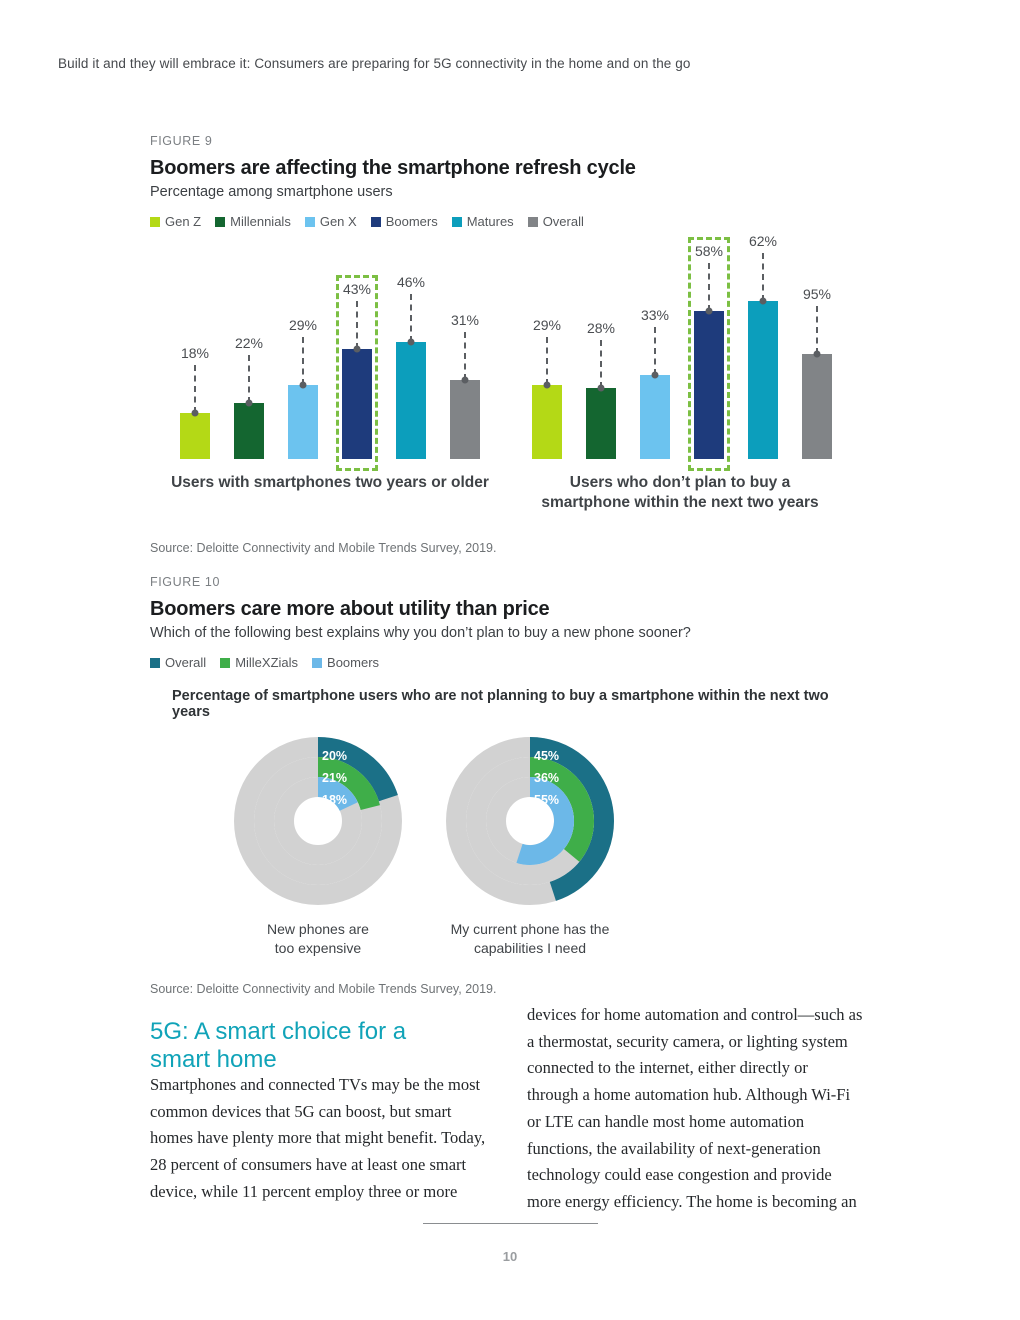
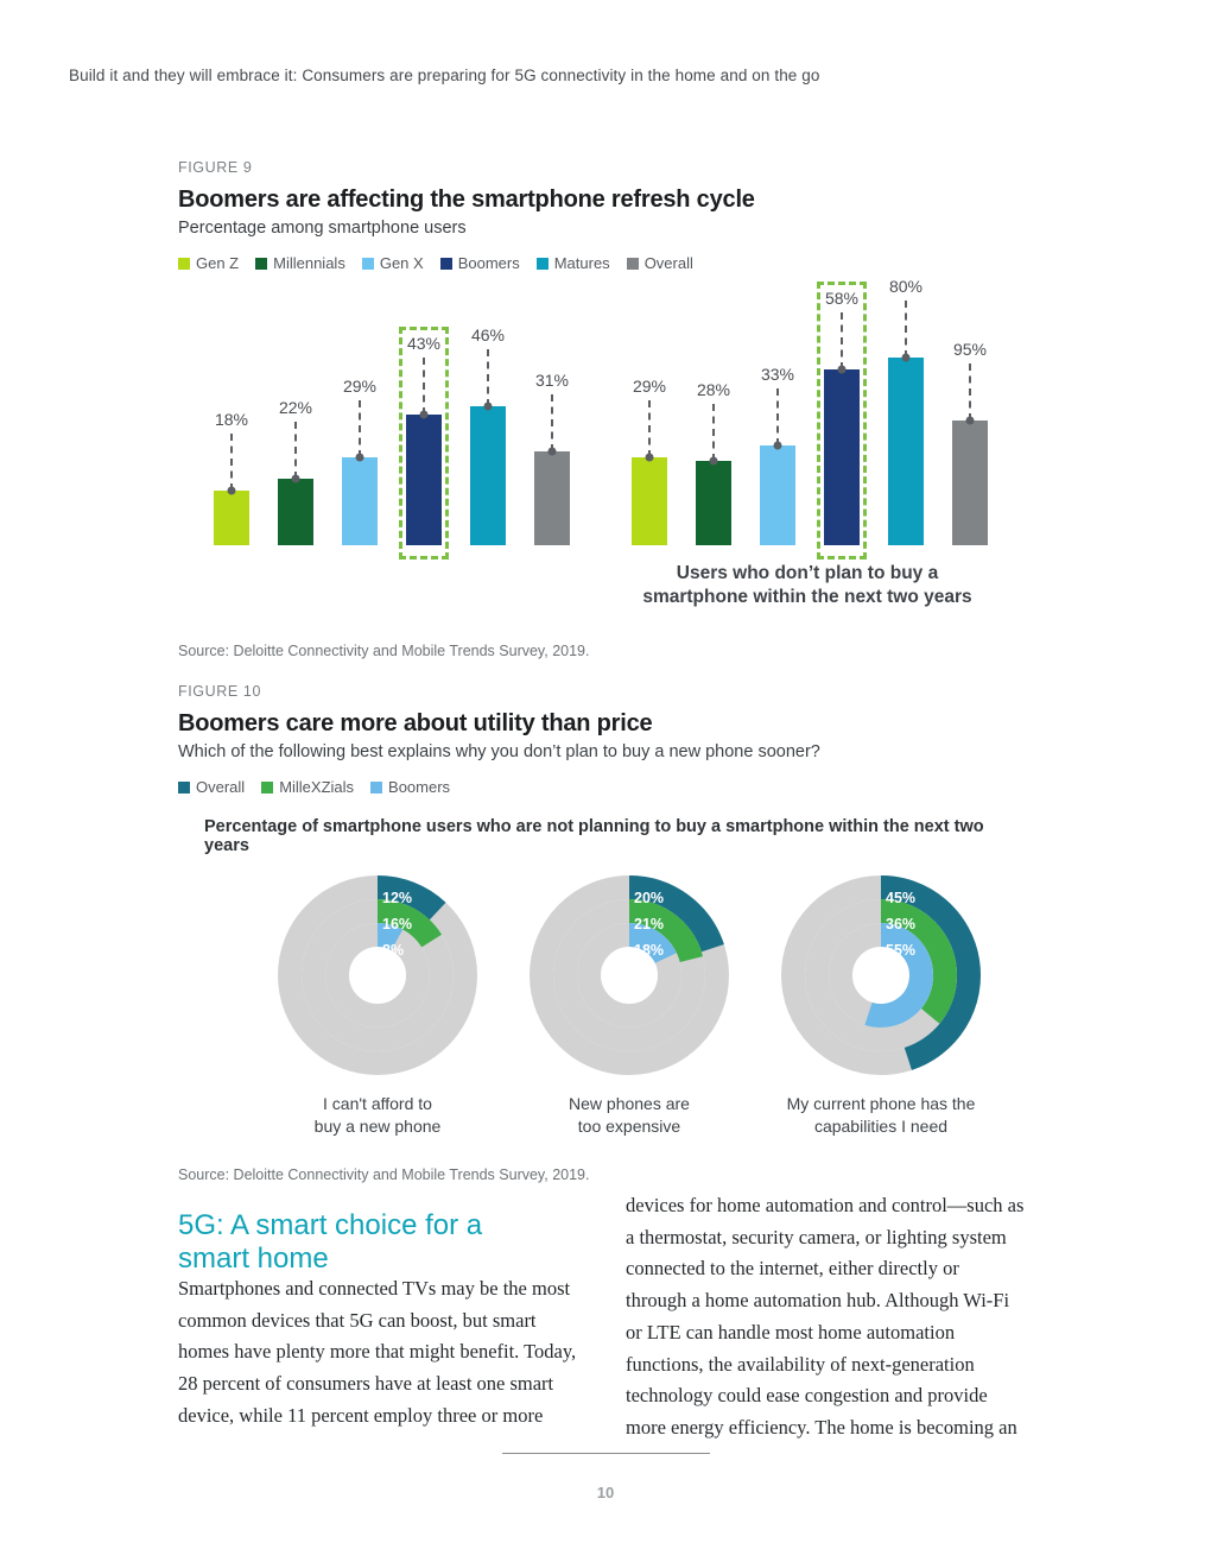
  Build it and they will embrace it: Consumers are preparing for 5G connectivity in the home and on the go
  FIGURE 9
  Boomers are affecting the smartphone refresh cycle
  Percentage among smartphone users
  Gen Z
  Millennials
  Gen X
  Boomers
  Matures
  Overall
  18%
  22%
  29%
  43%
  46%
  31%
  29%
  28%
  33%
  58%
- 62%
+ 80%
  95%
- Users with smartphones two years or older
  Users who don’t plan to buy a
  smartphone within the next two years
  Source: Deloitte Connectivity and Mobile Trends Survey, 2019.
  FIGURE 10
  Boomers care more about utility than price
  Which of the following best explains why you don’t plan to buy a new phone sooner?
  Overall
  MilleXZials
  Boomers
  Percentage of smartphone users who are not planning to buy a smartphone within the next two years
+ 12%
+ 16%
+ 8%
+ I can't afford to
+ buy a new phone
  20%
  21%
  18%
  New phones are
  too expensive
  45%
  36%
  55%
  My current phone has the
  capabilities I need
  Source: Deloitte Connectivity and Mobile Trends Survey, 2019.
  5G: A smart choice for a
  smart home
  Smartphones and connected TVs may be the most common devices that 5G can boost, but smart homes have plenty more that might benefit. Today, 28 percent of consumers have at least one smart device, while 11 percent employ three or more
  devices for home automation and control—such as a thermostat, security camera, or lighting system connected to the internet, either directly or through a home automation hub. Although Wi-Fi or LTE can handle most home automation functions, the availability of next-generation technology could ease congestion and provide more energy efficiency. The home is becoming an
  10
